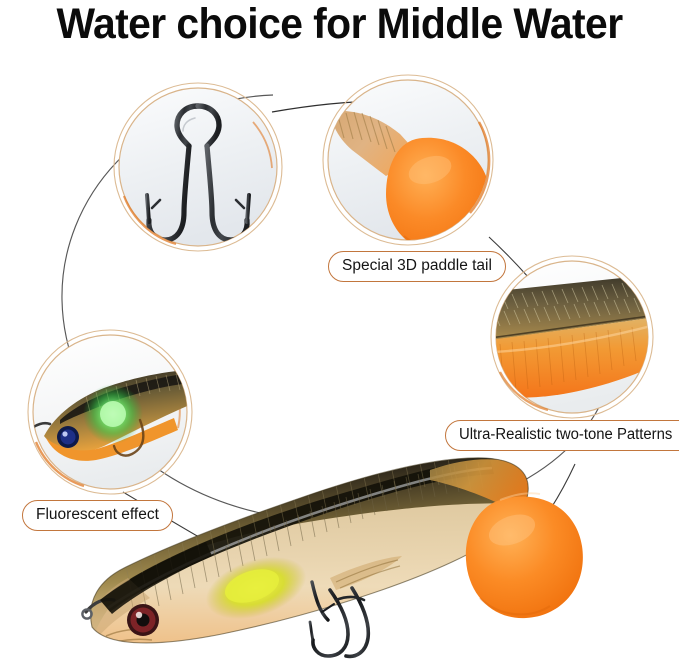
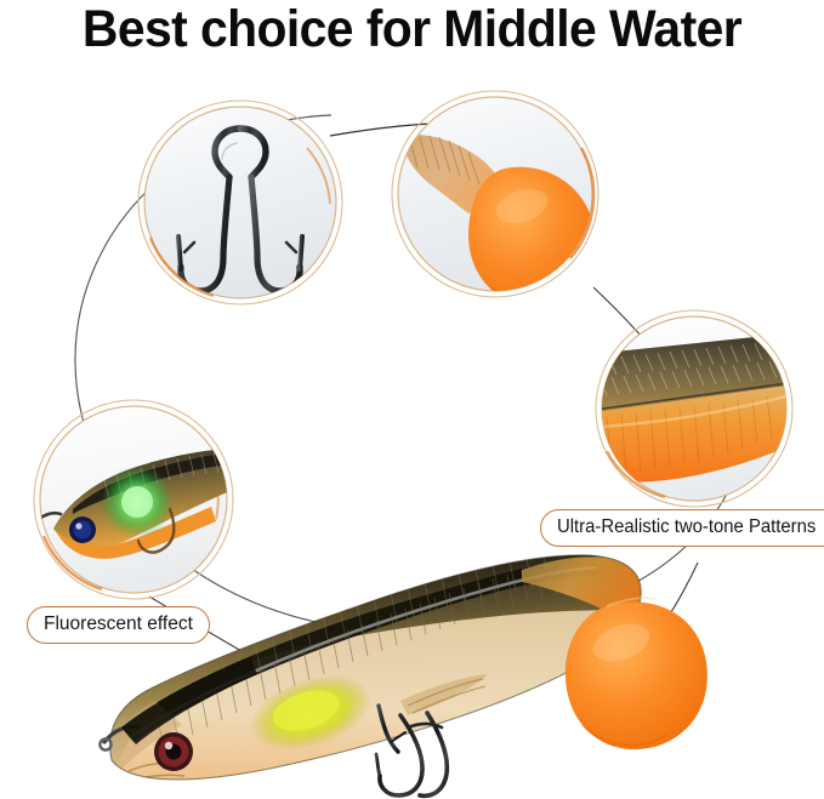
- Water choice for Middle Water
+ Best choice for Middle Water
- Special 3D paddle tail
  Ultra-Realistic two-tone Patterns
  Fluorescent effect
